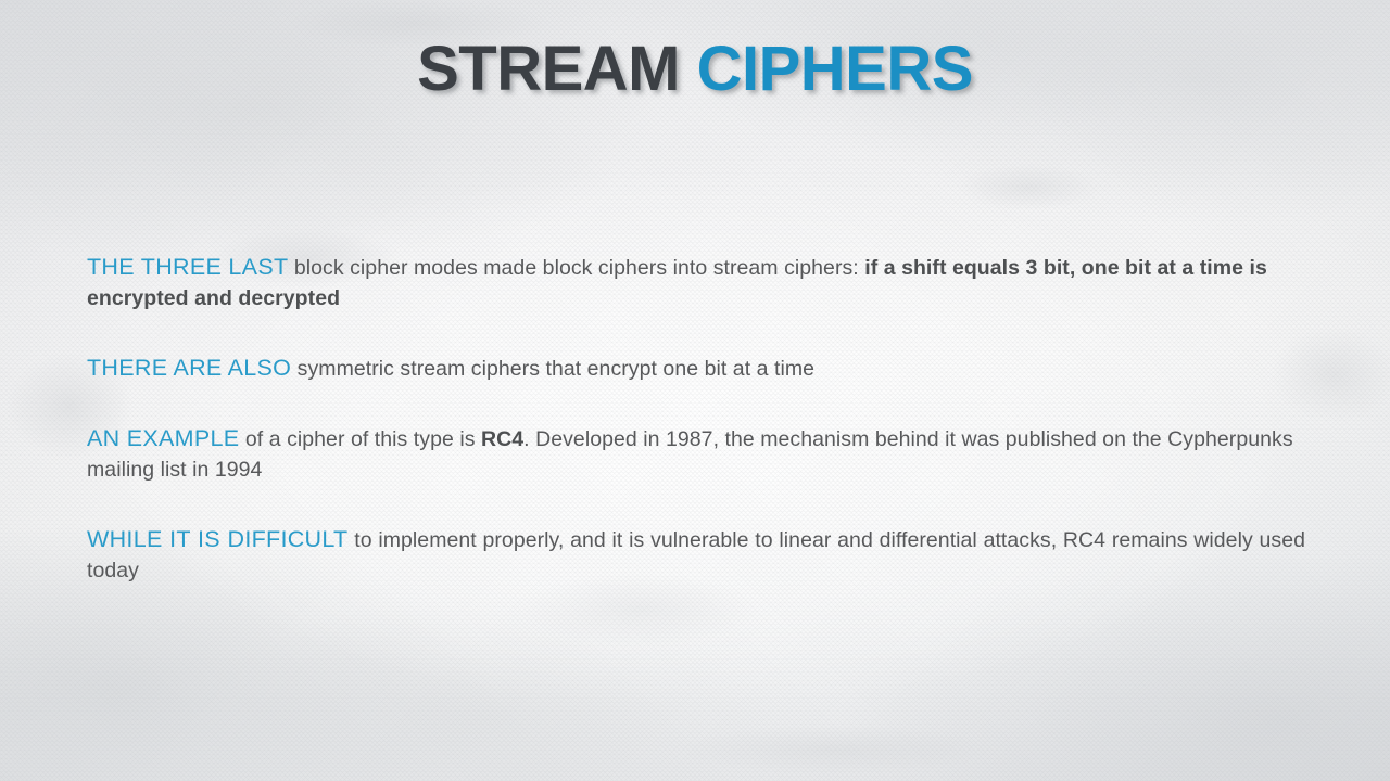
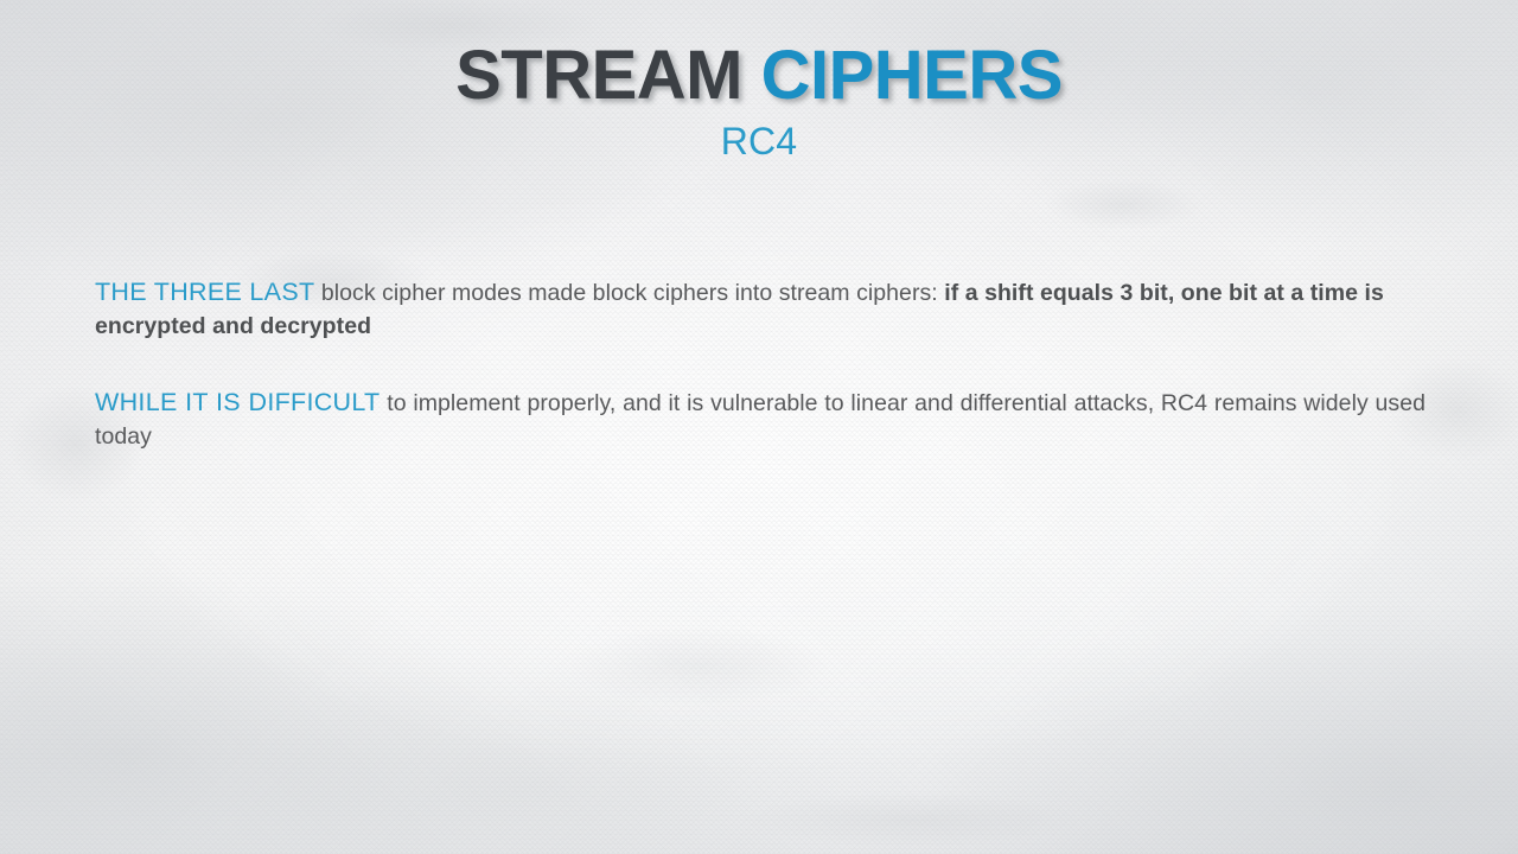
  STREAM CIPHERS
+ RC4
  THE THREE LAST block cipher modes made block ciphers into stream ciphers: if a shift equals 3 bit, one bit at a time is encrypted and decrypted
- THERE ARE ALSO symmetric stream ciphers that encrypt one bit at a time
- AN EXAMPLE of a cipher of this type is RC4. Developed in 1987, the mechanism behind it was published on the Cypherpunks mailing list in 1994
  WHILE IT IS DIFFICULT to implement properly, and it is vulnerable to linear and differential attacks, RC4 remains widely used today
